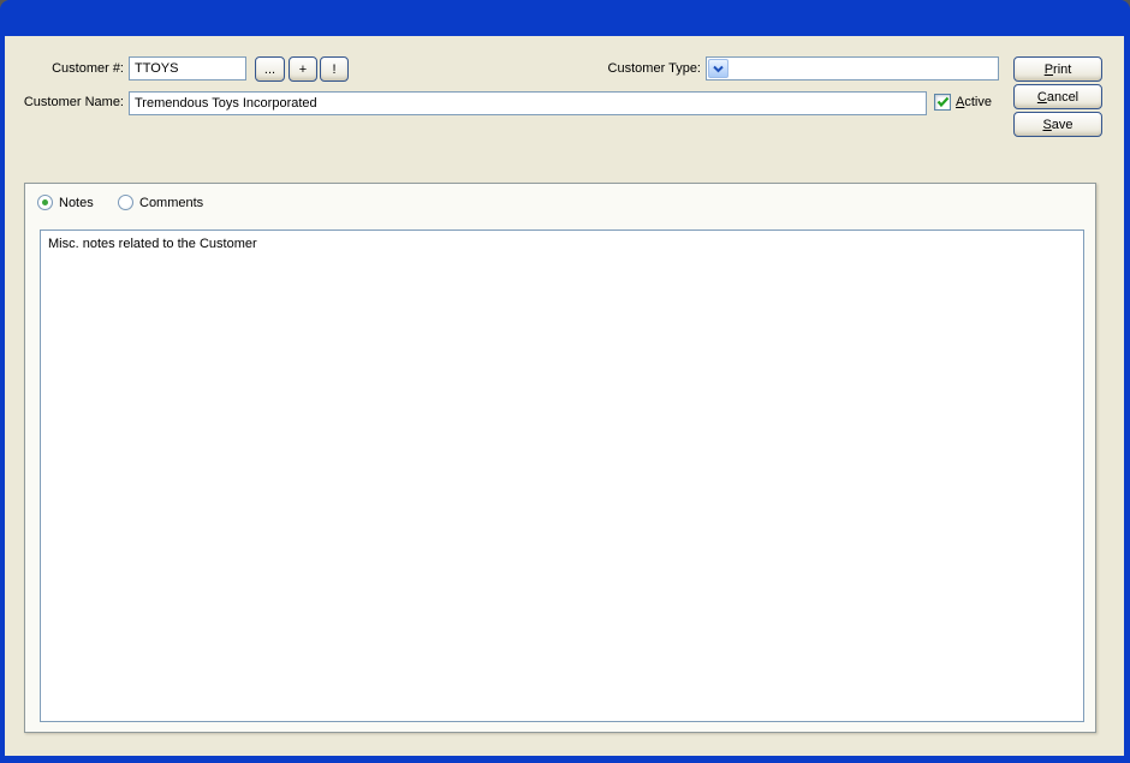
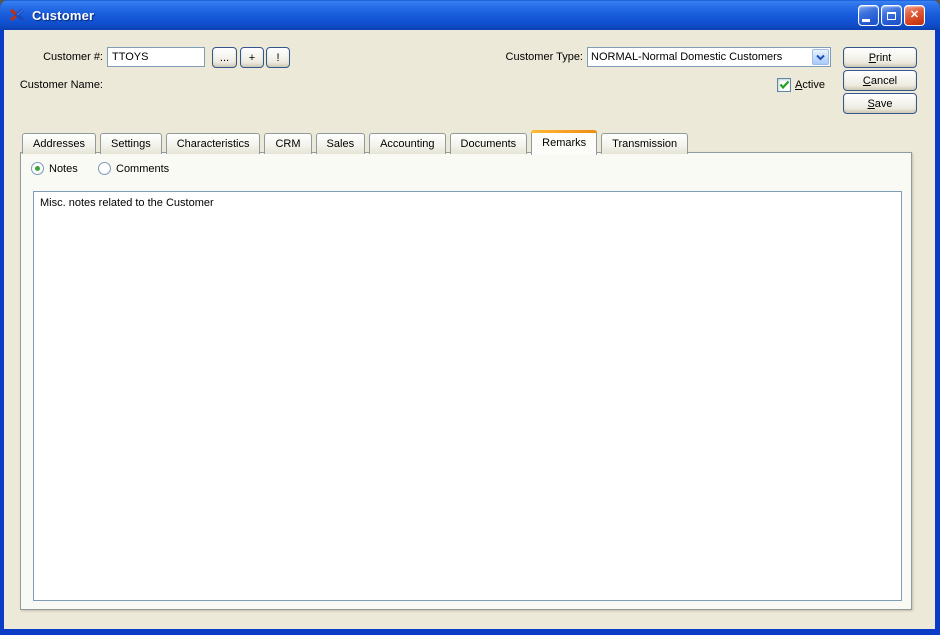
+ Customer
+ ✕
  Customer #:
  TTOYS
  ...
  +
  !
  Customer Type:
+ NORMAL-Normal Domestic Customers
  Print
  Cancel
  Save
  Customer Name:
- Tremendous Toys Incorporated
  Active
+ Addresses
+ Settings
+ Characteristics
+ CRM
+ Sales
+ Accounting
+ Documents
+ Remarks
+ Transmission
  Notes
  Comments
  Misc. notes related to the Customer
